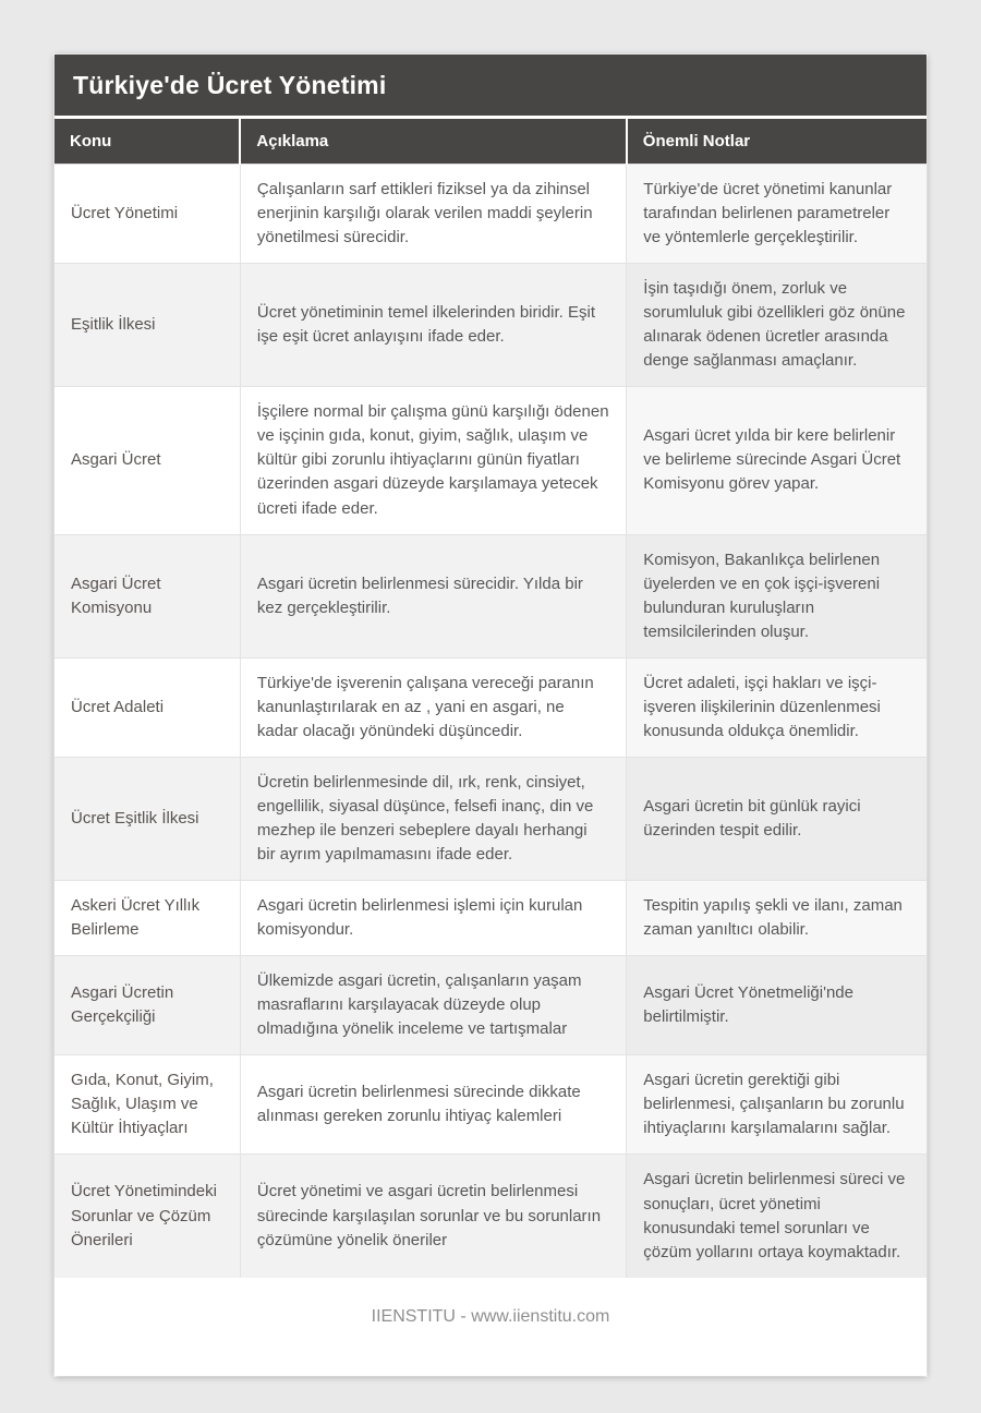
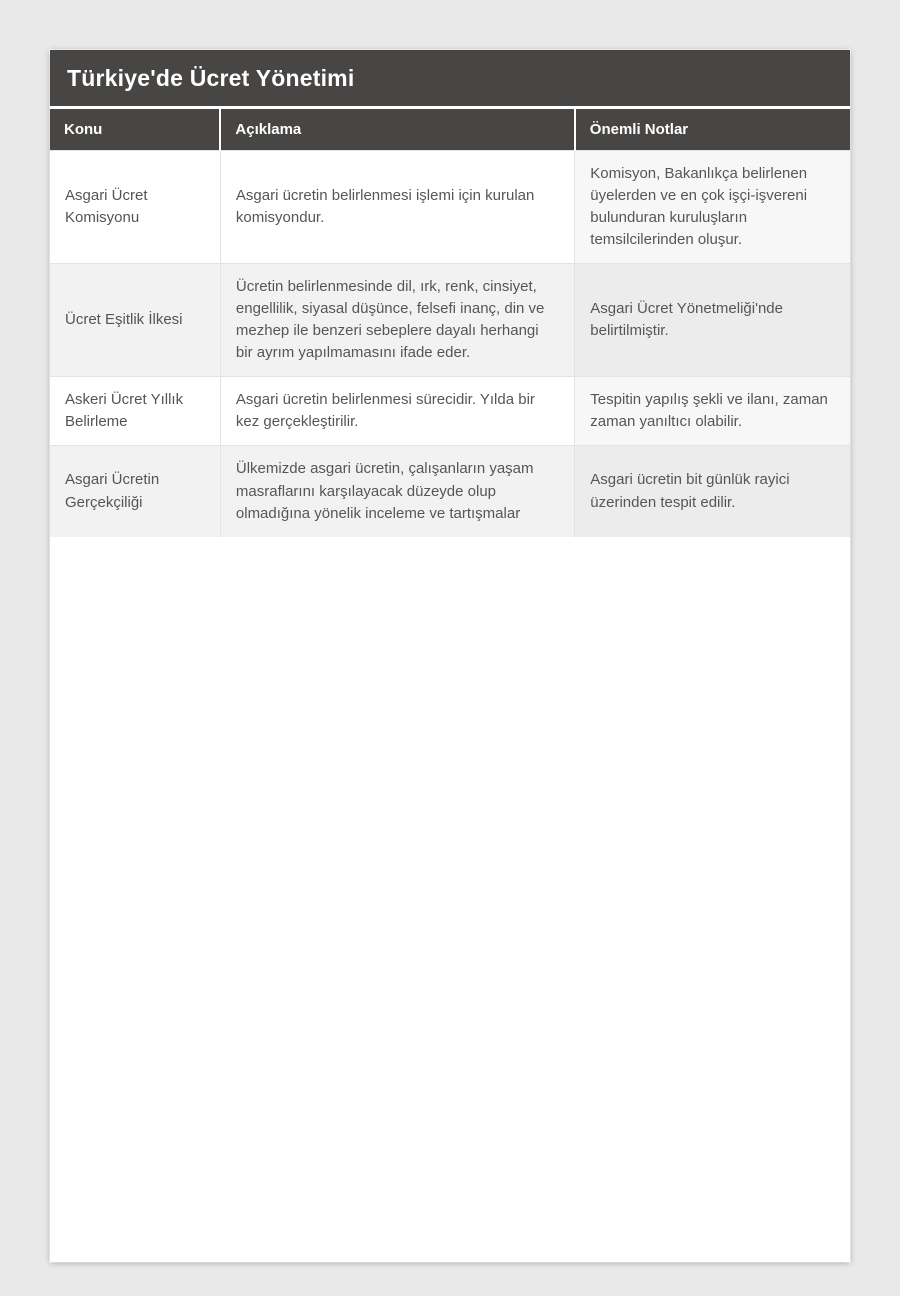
  Türkiye'de Ücret Yönetimi
  Konu	Açıklama	Önemli Notlar
- Ücret Yönetimi	Çalışanların sarf ettikleri fiziksel ya da zihinsel enerjinin karşılığı olarak verilen maddi şeylerin yönetilmesi sürecidir.	Türkiye'de ücret yönetimi kanunlar tarafından belirlenen parametreler ve yöntemlerle gerçekleştirilir.
- Eşitlik İlkesi	Ücret yönetiminin temel ilkelerinden biridir. Eşit işe eşit ücret anlayışını ifade eder.	İşin taşıdığı önem, zorluk ve sorumluluk gibi özellikleri göz önüne alınarak ödenen ücretler arasında denge sağlanması amaçlanır.
- Asgari Ücret	İşçilere normal bir çalışma günü karşılığı ödenen ve işçinin gıda, konut, giyim, sağlık, ulaşım ve kültür gibi zorunlu ihtiyaçlarını günün fiyatları üzerinden asgari düzeyde karşılamaya yetecek ücreti ifade eder.	Asgari ücret yılda bir kere belirlenir ve belirleme sürecinde Asgari Ücret Komisyonu görev yapar.
- Asgari Ücret Komisyonu	Asgari ücretin belirlenmesi sürecidir. Yılda bir kez gerçekleştirilir.	Komisyon, Bakanlıkça belirlenen üyelerden ve en çok işçi-işvereni bulunduran kuruluşların temsilcilerinden oluşur.
+ Asgari Ücret Komisyonu	Asgari ücretin belirlenmesi işlemi için kurulan komisyondur.	Komisyon, Bakanlıkça belirlenen üyelerden ve en çok işçi-işvereni bulunduran kuruluşların temsilcilerinden oluşur.
- Ücret Adaleti	Türkiye'de işverenin çalışana vereceği paranın kanunlaştırılarak en az , yani en asgari, ne kadar olacağı yönündeki düşüncedir.	Ücret adaleti, işçi hakları ve işçi-işveren ilişkilerinin düzenlenmesi konusunda oldukça önemlidir.
- Ücret Eşitlik İlkesi	Ücretin belirlenmesinde dil, ırk, renk, cinsiyet, engellilik, siyasal düşünce, felsefi inanç, din ve mezhep ile benzeri sebeplere dayalı herhangi bir ayrım yapılmamasını ifade eder.	Asgari ücretin bit günlük rayici üzerinden tespit edilir.
+ Ücret Eşitlik İlkesi	Ücretin belirlenmesinde dil, ırk, renk, cinsiyet, engellilik, siyasal düşünce, felsefi inanç, din ve mezhep ile benzeri sebeplere dayalı herhangi bir ayrım yapılmamasını ifade eder.	Asgari Ücret Yönetmeliği'nde belirtilmiştir.
- Askeri Ücret Yıllık Belirleme	Asgari ücretin belirlenmesi işlemi için kurulan komisyondur.	Tespitin yapılış şekli ve ilanı, zaman zaman yanıltıcı olabilir.
+ Askeri Ücret Yıllık Belirleme	Asgari ücretin belirlenmesi sürecidir. Yılda bir kez gerçekleştirilir.	Tespitin yapılış şekli ve ilanı, zaman zaman yanıltıcı olabilir.
- Asgari Ücretin Gerçekçiliği	Ülkemizde asgari ücretin, çalışanların yaşam masraflarını karşılayacak düzeyde olup olmadığına yönelik inceleme ve tartışmalar	Asgari Ücret Yönetmeliği'nde belirtilmiştir.
+ Asgari Ücretin Gerçekçiliği	Ülkemizde asgari ücretin, çalışanların yaşam masraflarını karşılayacak düzeyde olup olmadığına yönelik inceleme ve tartışmalar	Asgari ücretin bit günlük rayici üzerinden tespit edilir.
- Gıda, Konut, Giyim, Sağlık, Ulaşım ve Kültür İhtiyaçları	Asgari ücretin belirlenmesi sürecinde dikkate alınması gereken zorunlu ihtiyaç kalemleri	Asgari ücretin gerektiği gibi belirlenmesi, çalışanların bu zorunlu ihtiyaçlarını karşılamalarını sağlar.
- Ücret Yönetimindeki Sorunlar ve Çözüm Önerileri	Ücret yönetimi ve asgari ücretin belirlenmesi sürecinde karşılaşılan sorunlar ve bu sorunların çözümüne yönelik öneriler	Asgari ücretin belirlenmesi süreci ve sonuçları, ücret yönetimi konusundaki temel sorunları ve çözüm yollarını ortaya koymaktadır.
- IIENSTITU - www.iienstitu.com
